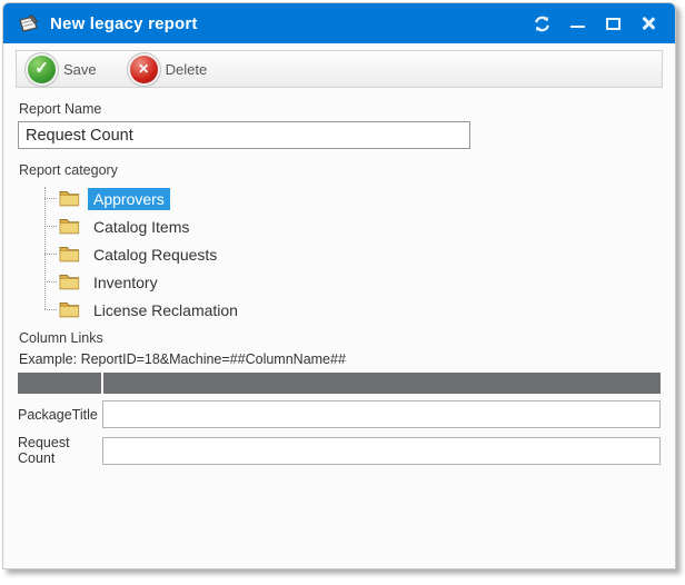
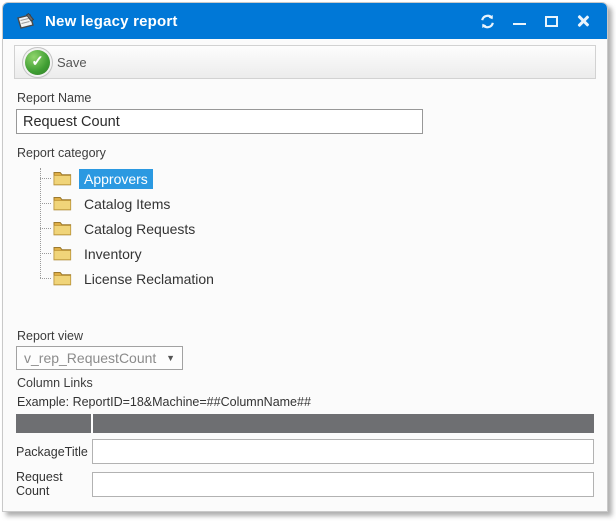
  New legacy report
  ✓
  Save
- ✕
- Delete
  Report Name
  Request Count
  Report category
  Approvers
  Catalog Items
  Catalog Requests
  Inventory
  License Reclamation
+ Report view
+ v_rep_RequestCount
+ ▼
  Column Links
  Example: ReportID=18&Machine=##ColumnName##
  PackageTitle
  Request Count
